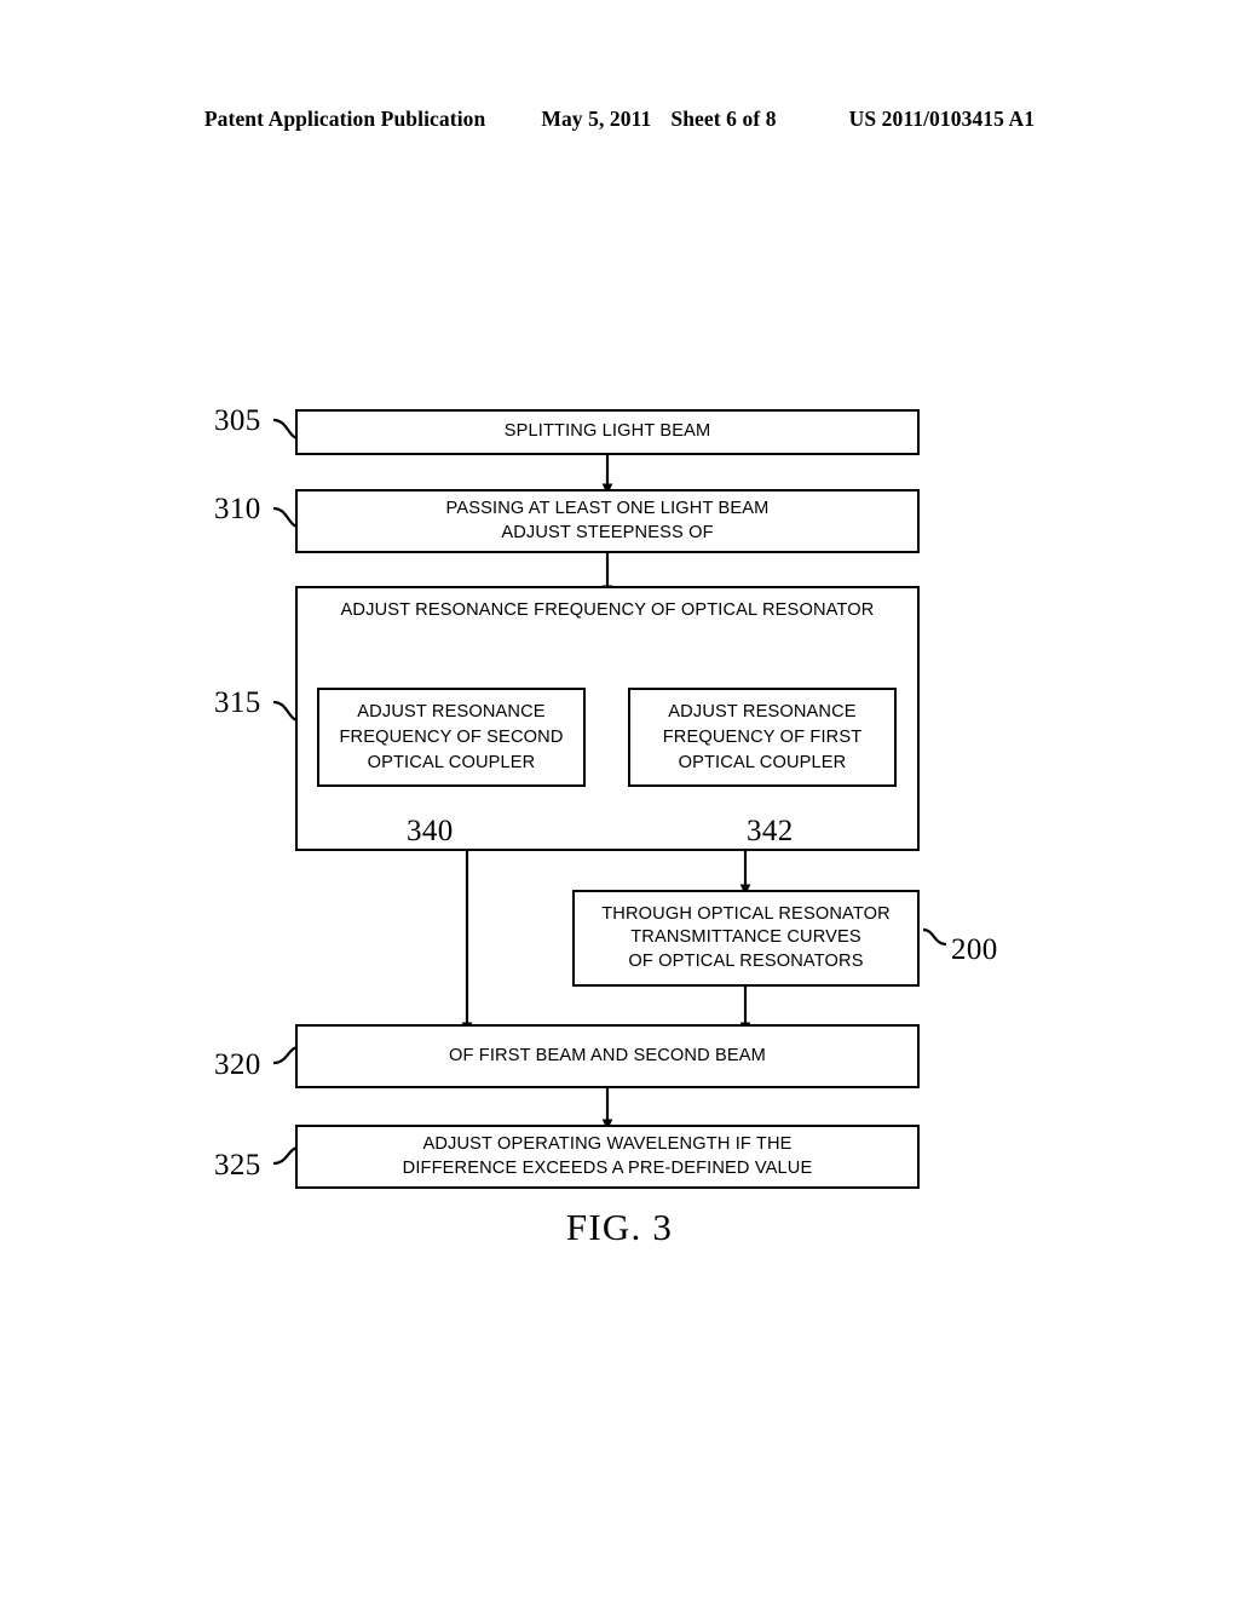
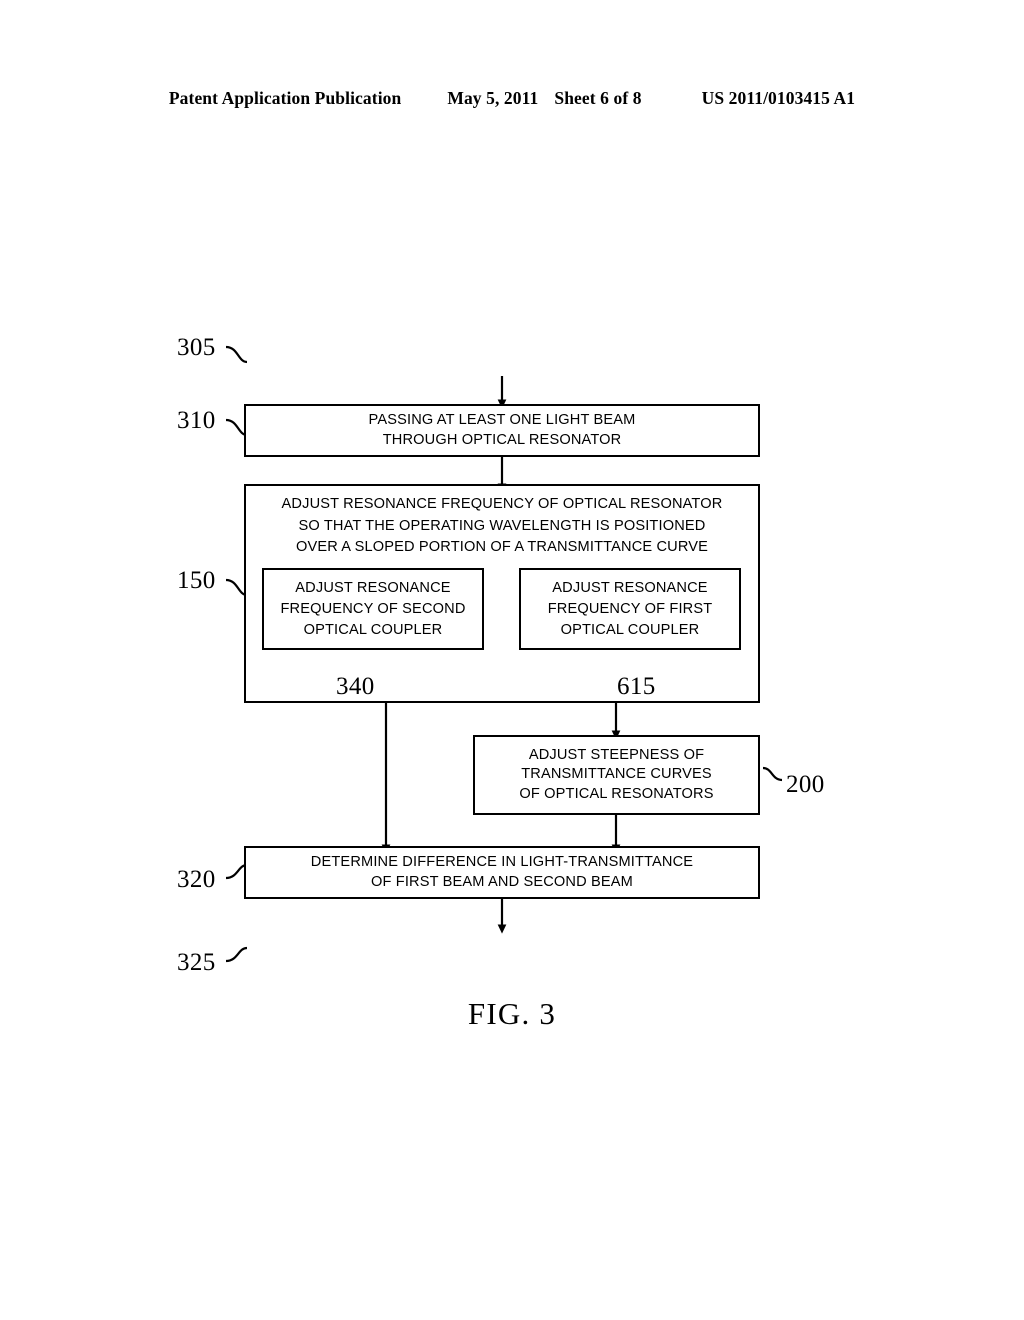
  Patent Application Publication
  May 5, 2011
  Sheet 6 of 8
  US 2011/0103415 A1
- SPLITTING LIGHT BEAM
  305
  PASSING AT LEAST ONE LIGHT BEAM
- ADJUST STEEPNESS OF
+ THROUGH OPTICAL RESONATOR
  310
  ADJUST RESONANCE FREQUENCY OF OPTICAL RESONATOR
+ SO THAT THE OPERATING WAVELENGTH IS POSITIONED
+ OVER A SLOPED PORTION OF A TRANSMITTANCE CURVE
  ADJUST RESONANCE
  FREQUENCY OF SECOND
  OPTICAL COUPLER
  ADJUST RESONANCE
  FREQUENCY OF FIRST
  OPTICAL COUPLER
- 315
+ 150
  340
- 342
+ 615
- THROUGH OPTICAL RESONATOR
+ ADJUST STEEPNESS OF
  TRANSMITTANCE CURVES
  OF OPTICAL RESONATORS
  200
+ DETERMINE DIFFERENCE IN LIGHT-TRANSMITTANCE
  OF FIRST BEAM AND SECOND BEAM
  320
- ADJUST OPERATING WAVELENGTH IF THE
- DIFFERENCE EXCEEDS A PRE-DEFINED VALUE
  325
  FIG. 3
